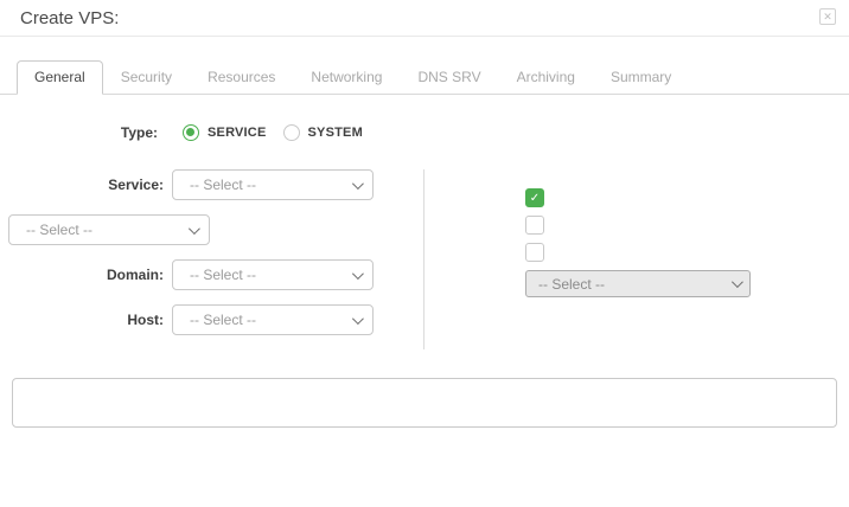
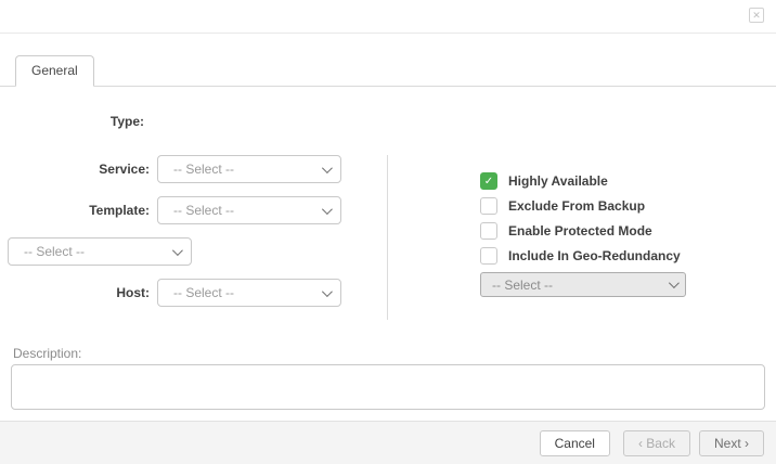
- Create VPS:
  ✕
  General
- Security
- Resources
- Networking
- DNS SRV
- Archiving
- Summary
  Type:
- SERVICE
- SYSTEM
  Service:
  -- Select --
+ Template:
  -- Select --
- Domain:
  -- Select --
  Host:
  -- Select --
  ✓
+ Highly Available
+ Exclude From Backup
+ Enable Protected Mode
+ Include In Geo-Redundancy
  -- Select --
+ Description:
+ Cancel
+ ‹ Back
+ Next ›
